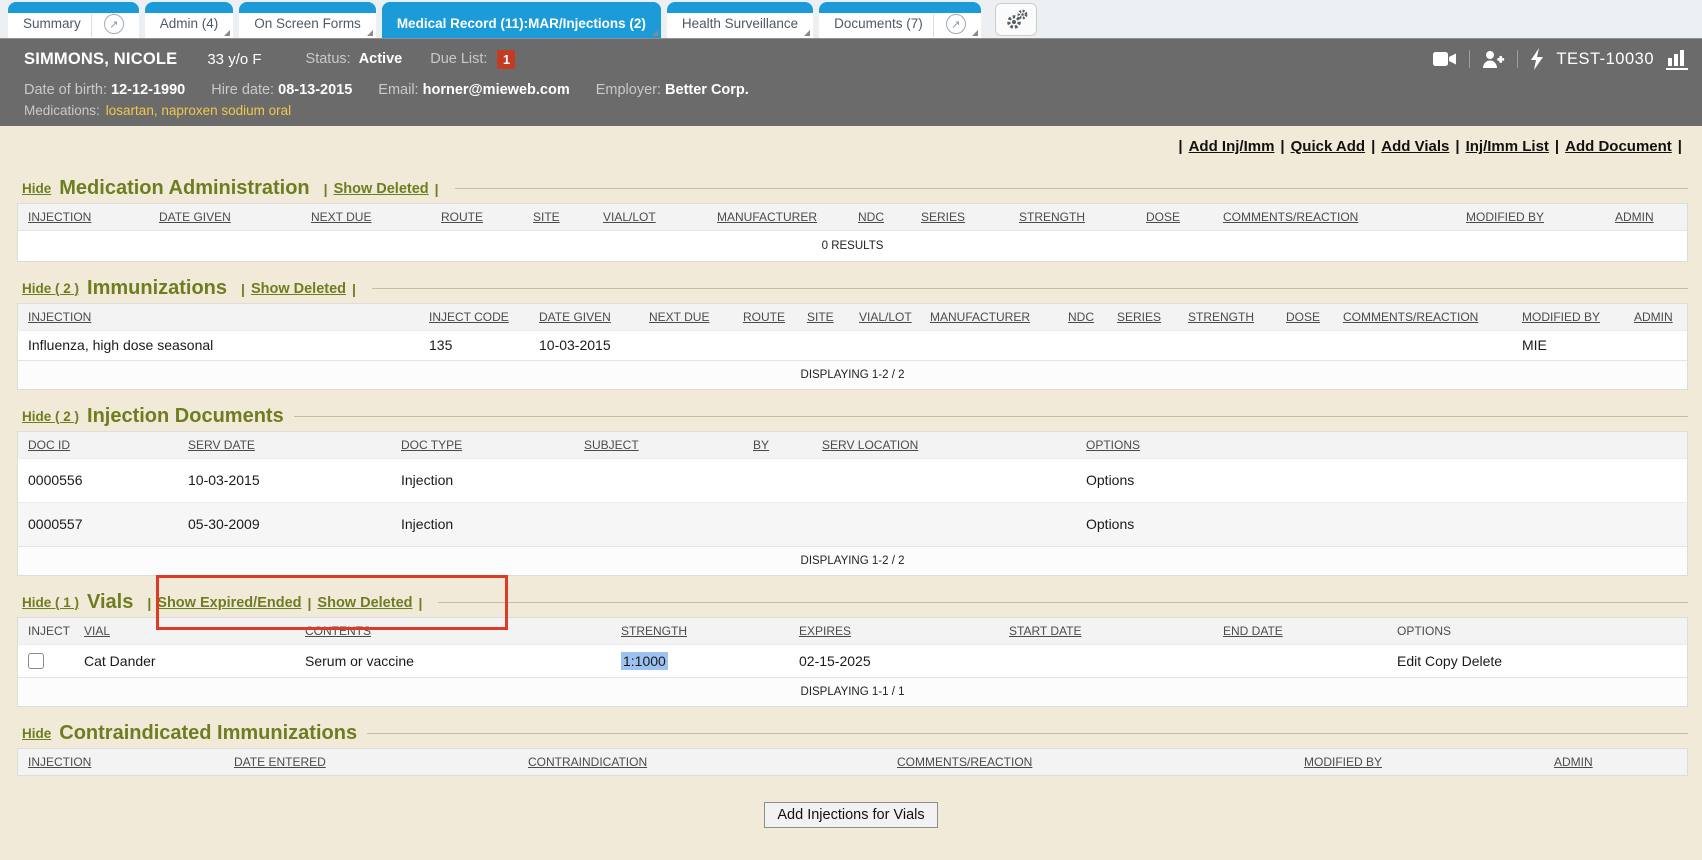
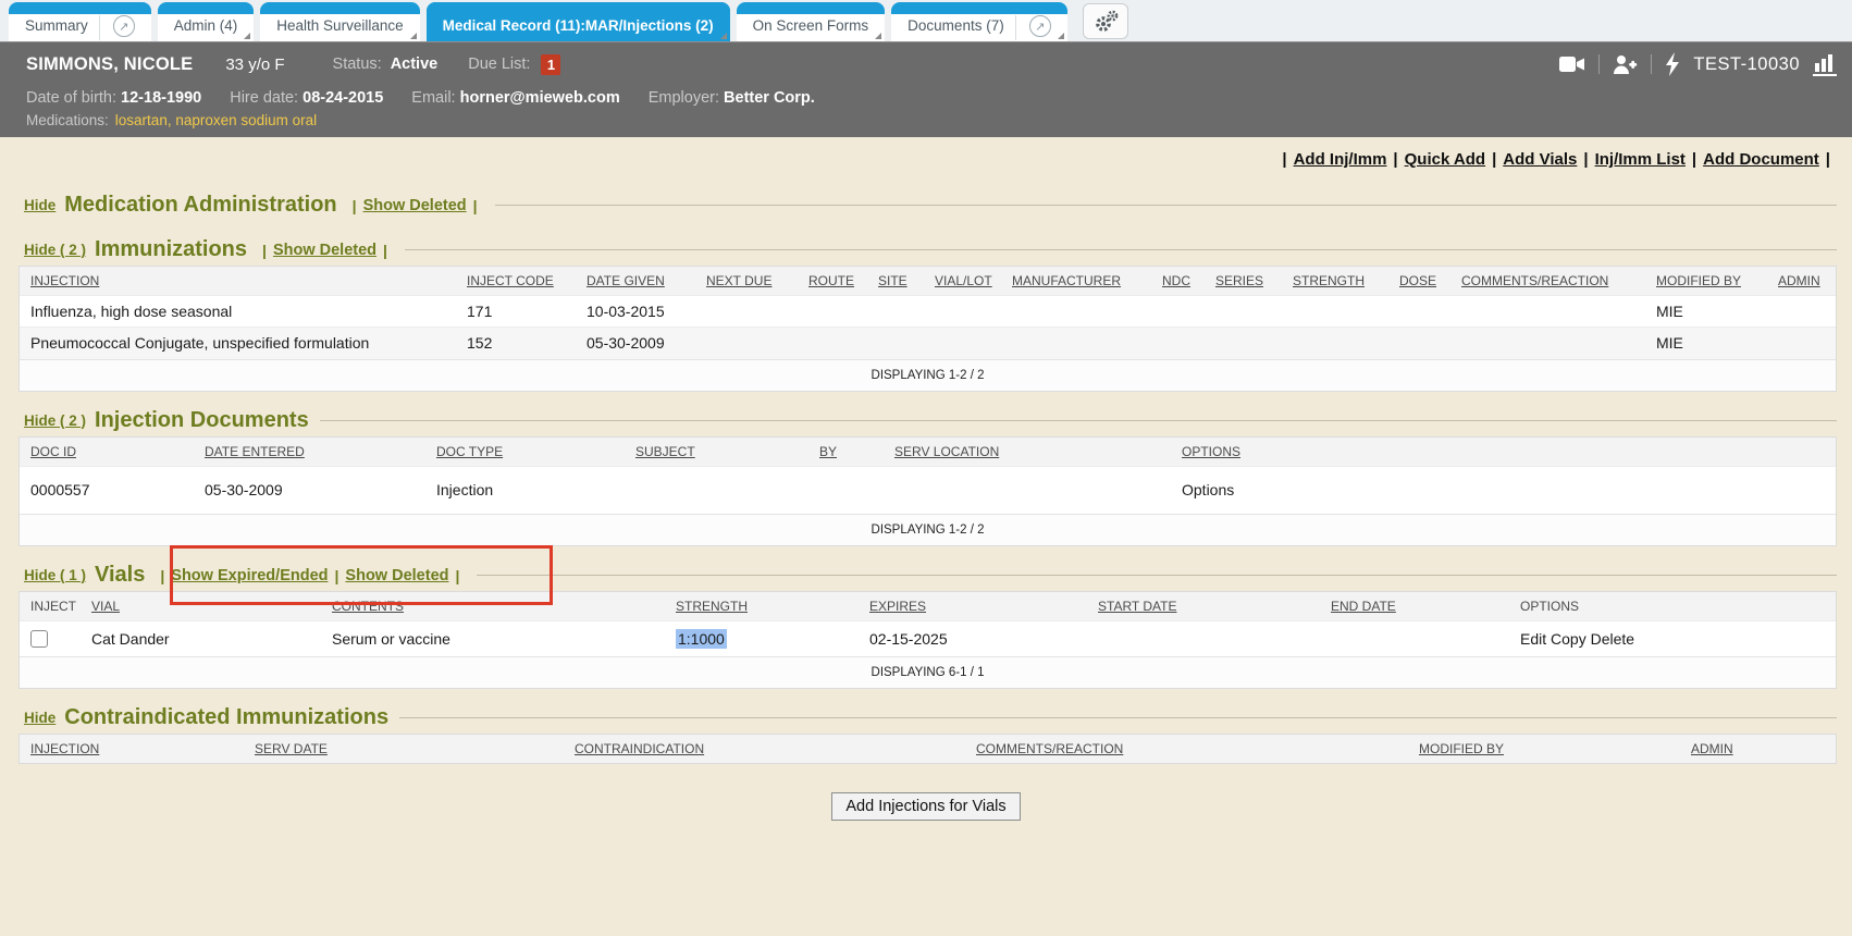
  Summary
  ↗
  Admin (4)
- On Screen Forms
+ Health Surveillance
  Medical Record (11):MAR/Injections (2)
- Health Surveillance
+ On Screen Forms
  Documents (7)
  ↗
  SIMMONS, NICOLE
  33 y/o F
  Status:
  Active
  Due List:
  1
  TEST-10030
- Date of birth: 12-12-1990
+ Date of birth: 12-18-1990
- Hire date: 08-13-2015
+ Hire date: 08-24-2015
  Email: horner@mieweb.com
  Employer: Better Corp.
  Medications:
  losartan, naproxen sodium oral
  |
  Add Inj/Imm
  |
  Quick Add
  |
  Add Vials
  |
  Inj/Imm List
  |
  Add Document
  |
  Hide
  Medication Administration
  |
  Show Deleted
  |
- INJECTION	DATE GIVEN	NEXT DUE	ROUTE	SITE	VIAL/LOT	MANUFACTURER	NDC	SERIES	STRENGTH	DOSE	COMMENTS/REACTION	MODIFIED BY	ADMIN
- 0 RESULTS
  Hide ( 2 )
  Immunizations
  |
  Show Deleted
  |
  INJECTION	INJECT CODE	DATE GIVEN	NEXT DUE	ROUTE	SITE	VIAL/LOT	MANUFACTURER	NDC	SERIES	STRENGTH	DOSE	COMMENTS/REACTION	MODIFIED BY	ADMIN
- Influenza, high dose seasonal	135	10-03-2015											MIE
+ Influenza, high dose seasonal	171	10-03-2015											MIE
+ Pneumococcal Conjugate, unspecified formulation	152	05-30-2009											MIE
  DISPLAYING 1-2 / 2
  Hide ( 2 )
  Injection Documents
- DOC ID	SERV DATE	DOC TYPE	SUBJECT	BY	SERV LOCATION	OPTIONS
+ DOC ID	DATE ENTERED	DOC TYPE	SUBJECT	BY	SERV LOCATION	OPTIONS
- 0000556	10-03-2015	Injection				Options
  0000557	05-30-2009	Injection				Options
  DISPLAYING 1-2 / 2
  Hide ( 1 )
  Vials
  |
  Show Expired/Ended
  |
  Show Deleted
  |
  INJECT	VIAL	CONTENTS	STRENGTH	EXPIRES	START DATE	END DATE	OPTIONS
  	Cat Dander	Serum or vaccine	1:1000	02-15-2025			Edit Copy Delete
- DISPLAYING 1-1 / 1
+ DISPLAYING 6-1 / 1
  Hide
  Contraindicated Immunizations
- INJECTION	DATE ENTERED	CONTRAINDICATION	COMMENTS/REACTION	MODIFIED BY	ADMIN
+ INJECTION	SERV DATE	CONTRAINDICATION	COMMENTS/REACTION	MODIFIED BY	ADMIN
  Add Injections for Vials
